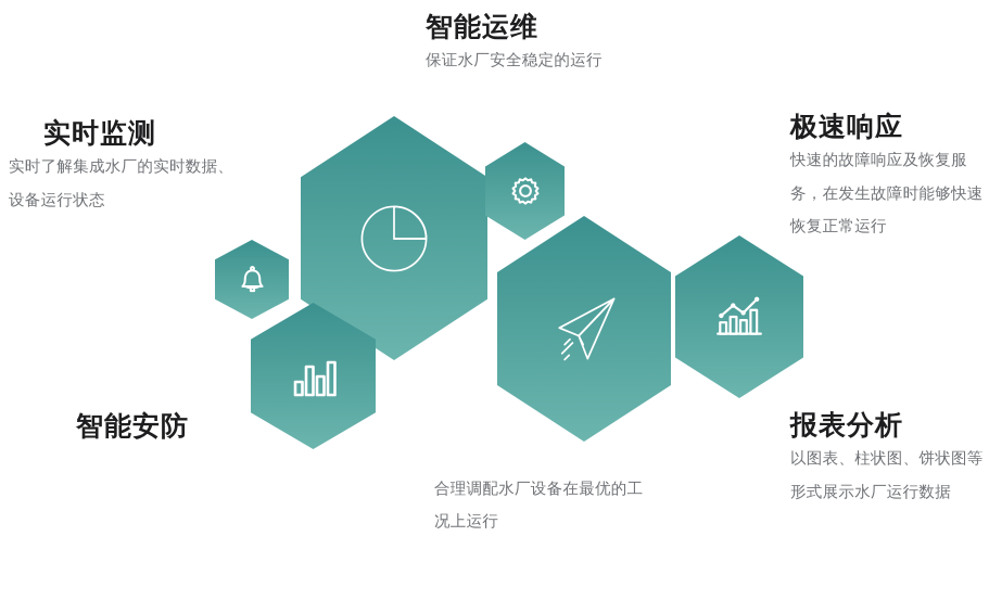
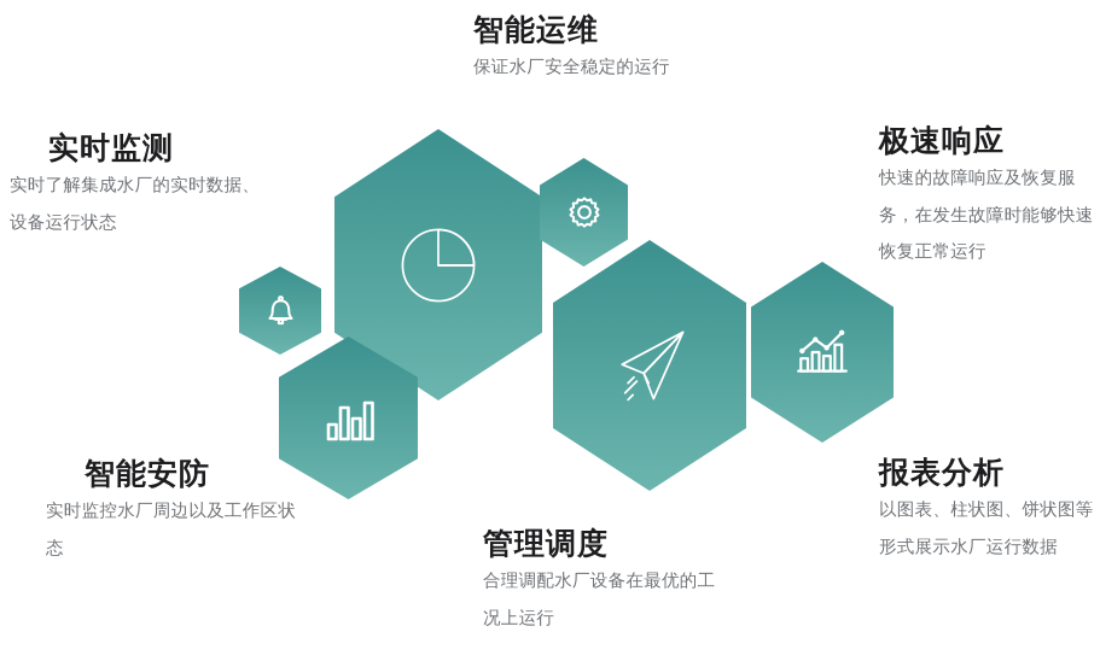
  实时监测
  实时了解集成水厂的实时数据、设备运行状态
  智能运维
  保证水厂安全稳定的运行
  极速响应
  快速的故障响应及恢复服务，在发生故障时能够快速恢复正常运行
  智能安防
+ 实时监控水厂周边以及工作区状态
+ 管理调度
  合理调配水厂设备在最优的工况上运行
  报表分析
  以图表、柱状图、饼状图等形式展示水厂运行数据
